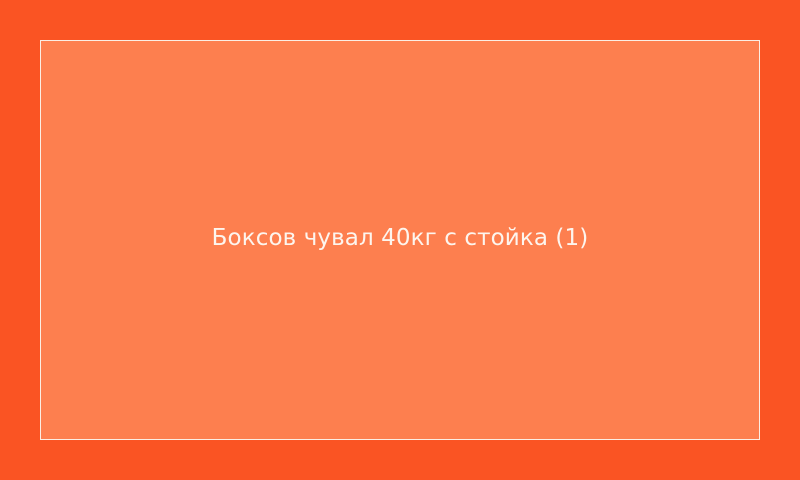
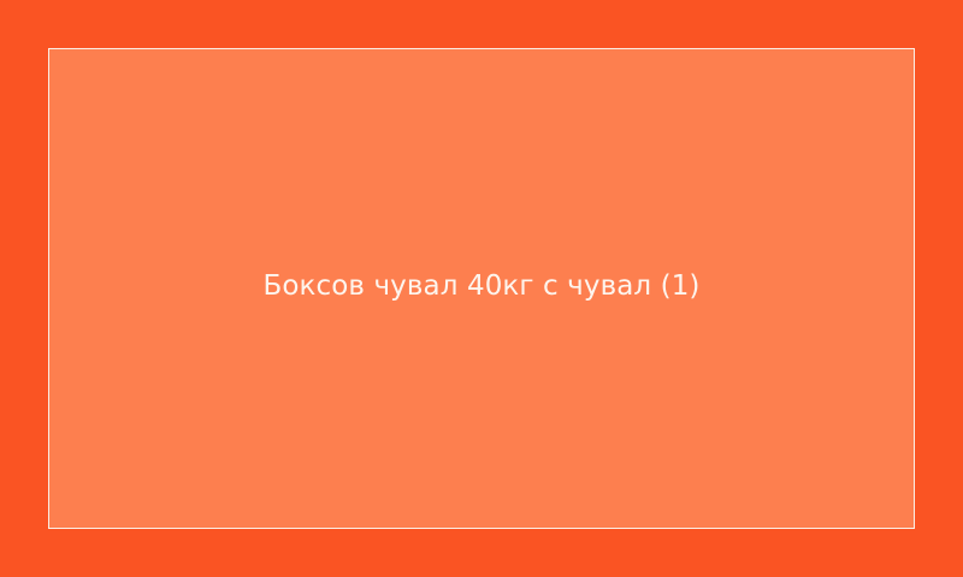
- Боксов чувал 40кг с стойка (1)
+ Боксов чувал 40кг с чувал (1)
